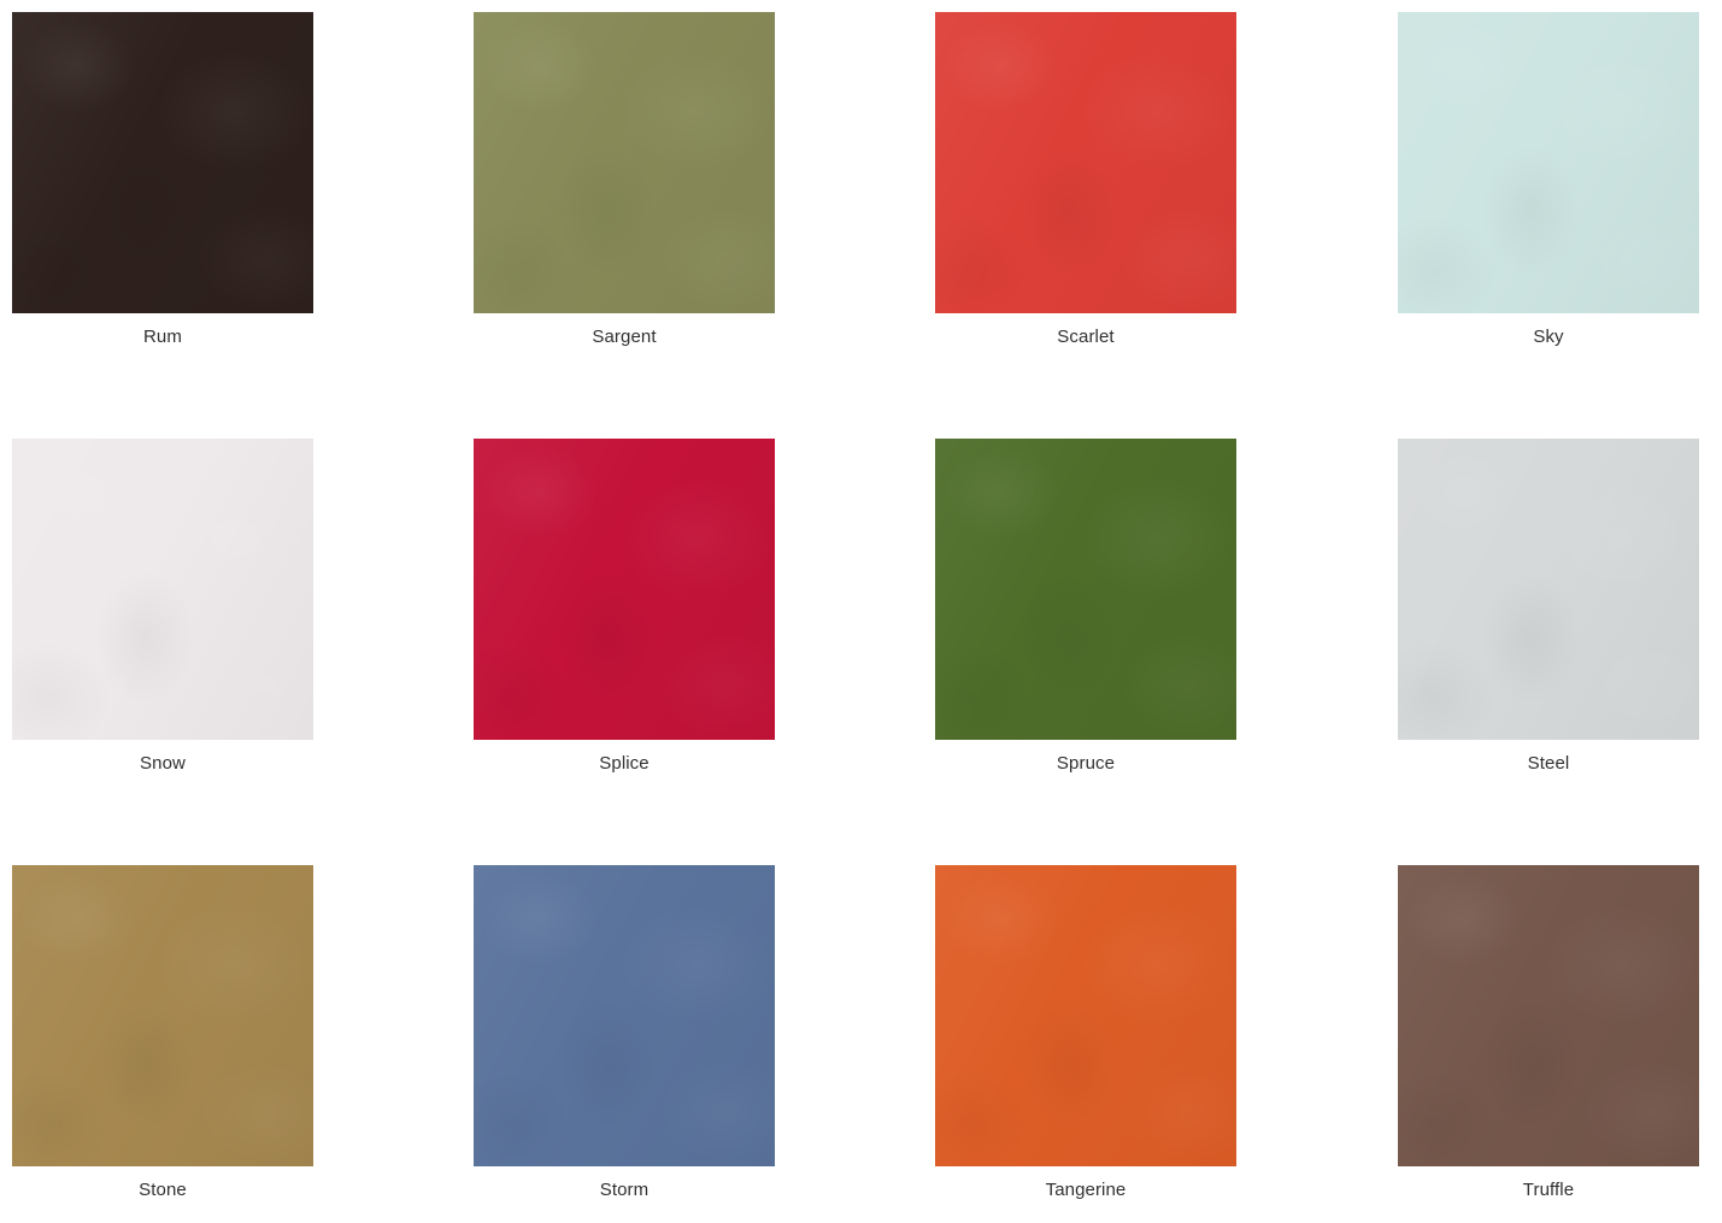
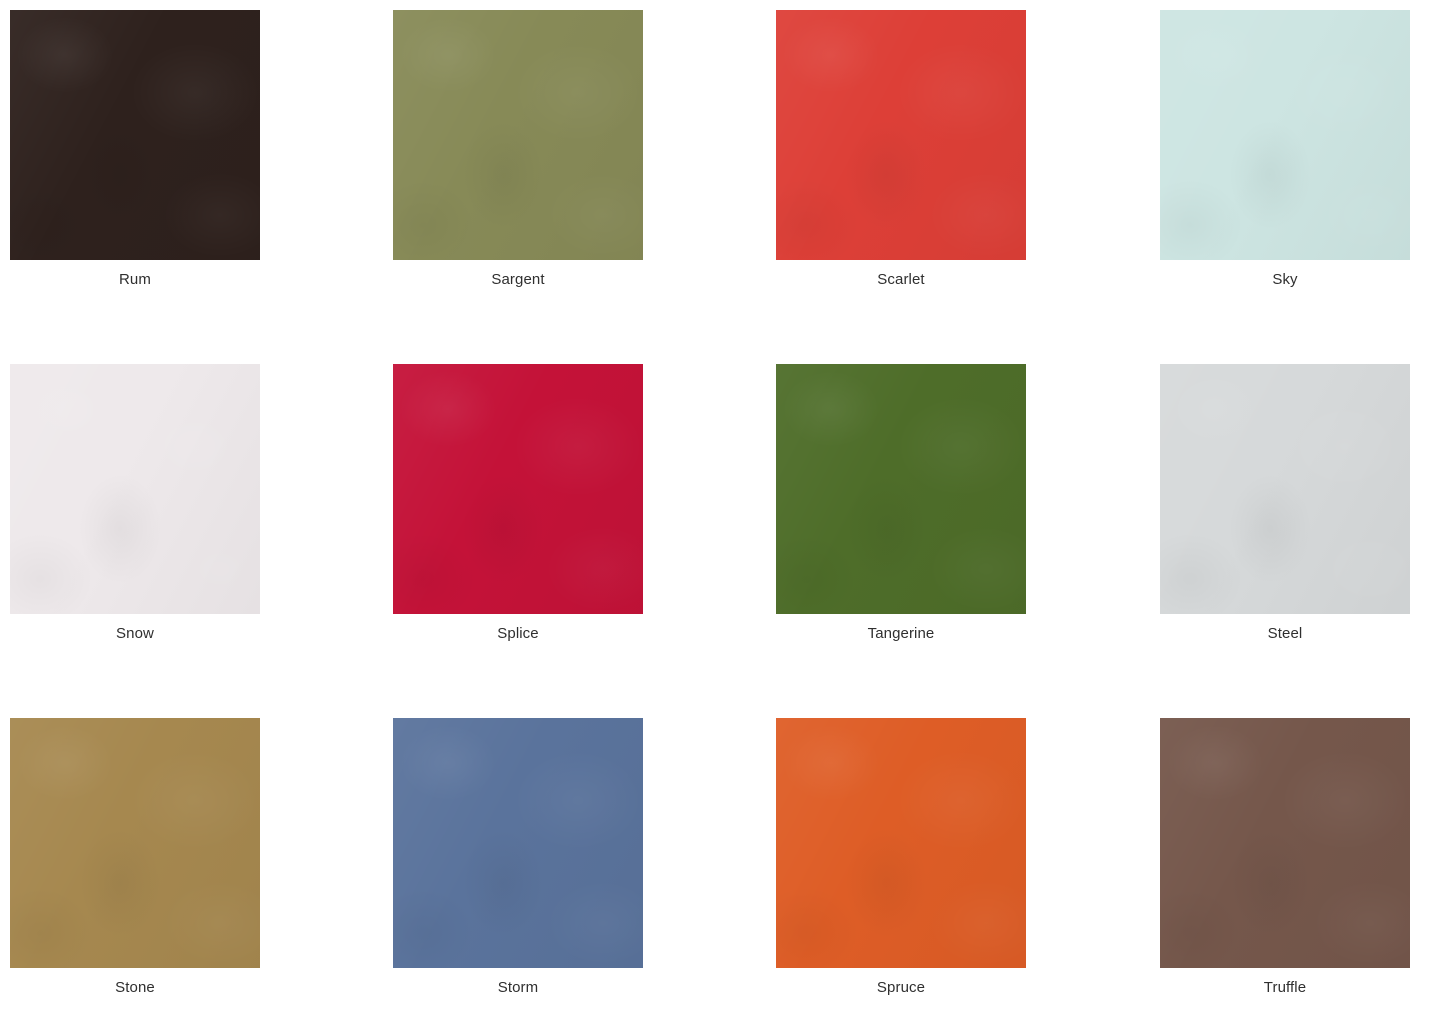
  Rum
  Sargent
  Scarlet
  Sky
  Snow
  Splice
- Spruce
+ Tangerine
  Steel
  Stone
  Storm
- Tangerine
+ Spruce
  Truffle
